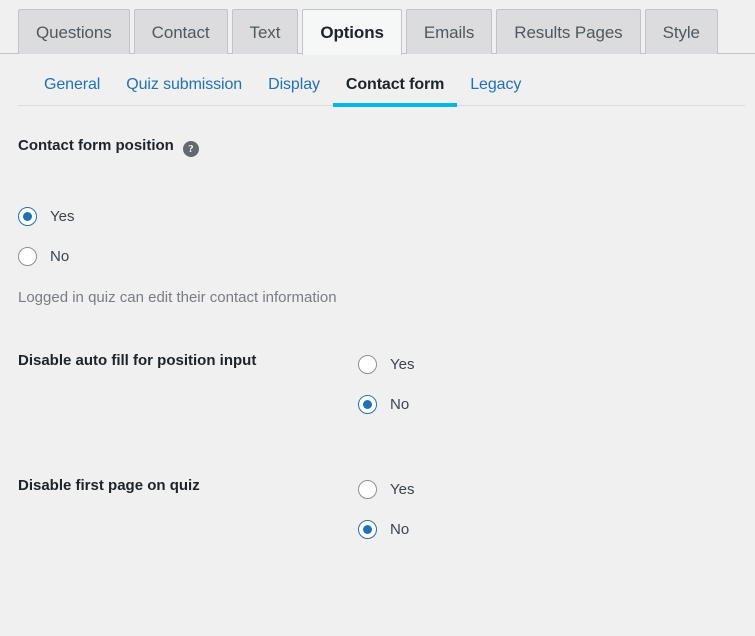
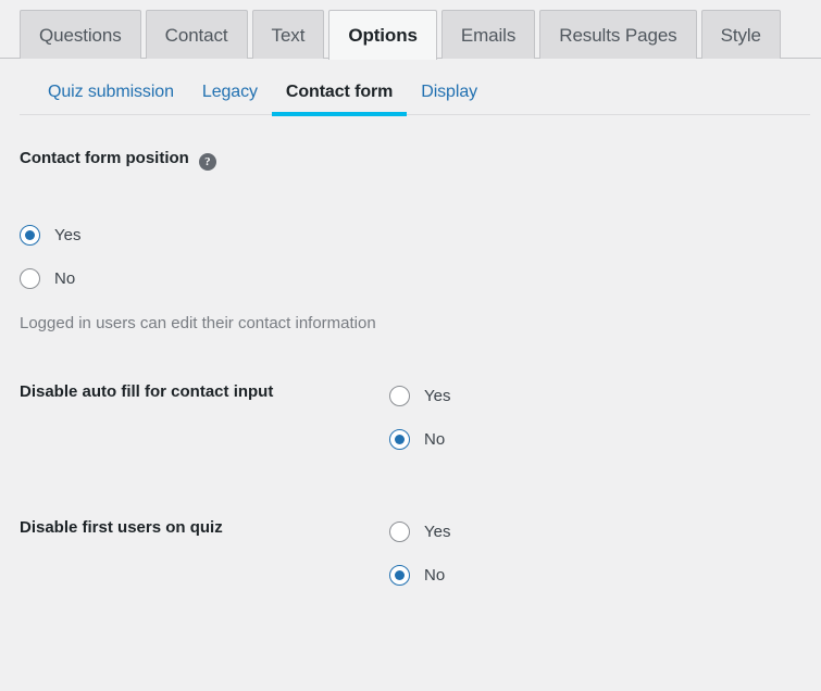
  Questions
  Contact
  Text
  Options
  Emails
  Results Pages
  Style
- General
  Quiz submission
- Display
+ Legacy
  Contact form
- Legacy
+ Display
  Contact form position ?
  Yes
  No
- Logged in quiz can edit their contact information
+ Logged in users can edit their contact information
- Disable auto fill for position input
+ Disable auto fill for contact input
  Yes
  No
- Disable first page on quiz
+ Disable first users on quiz
  Yes
  No
